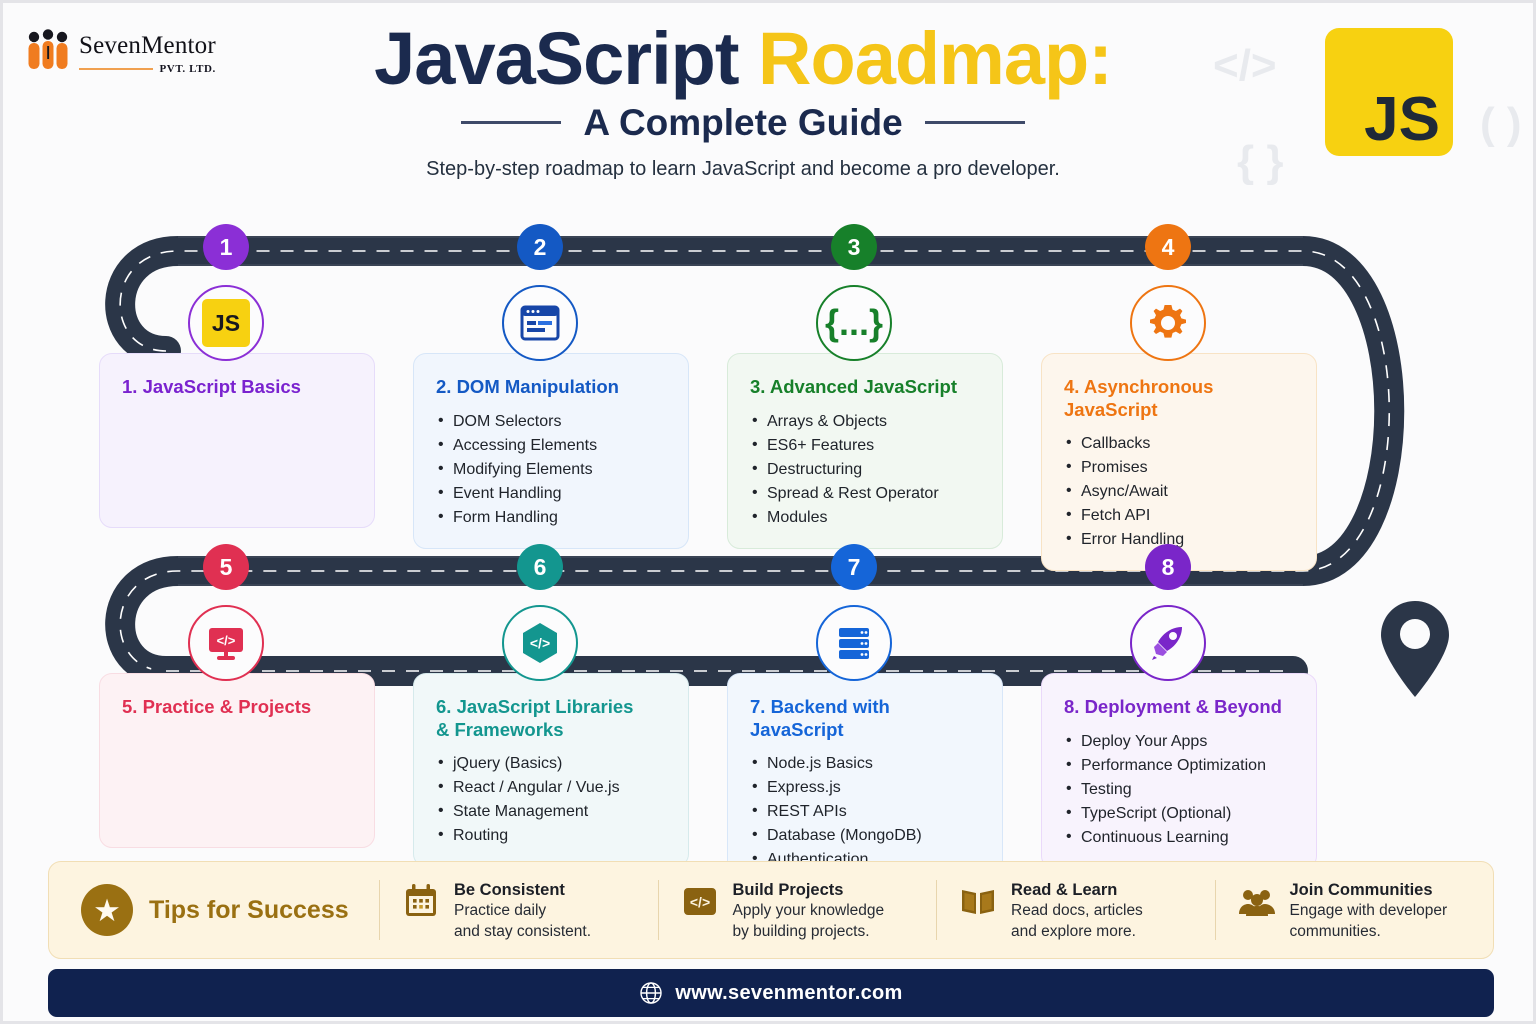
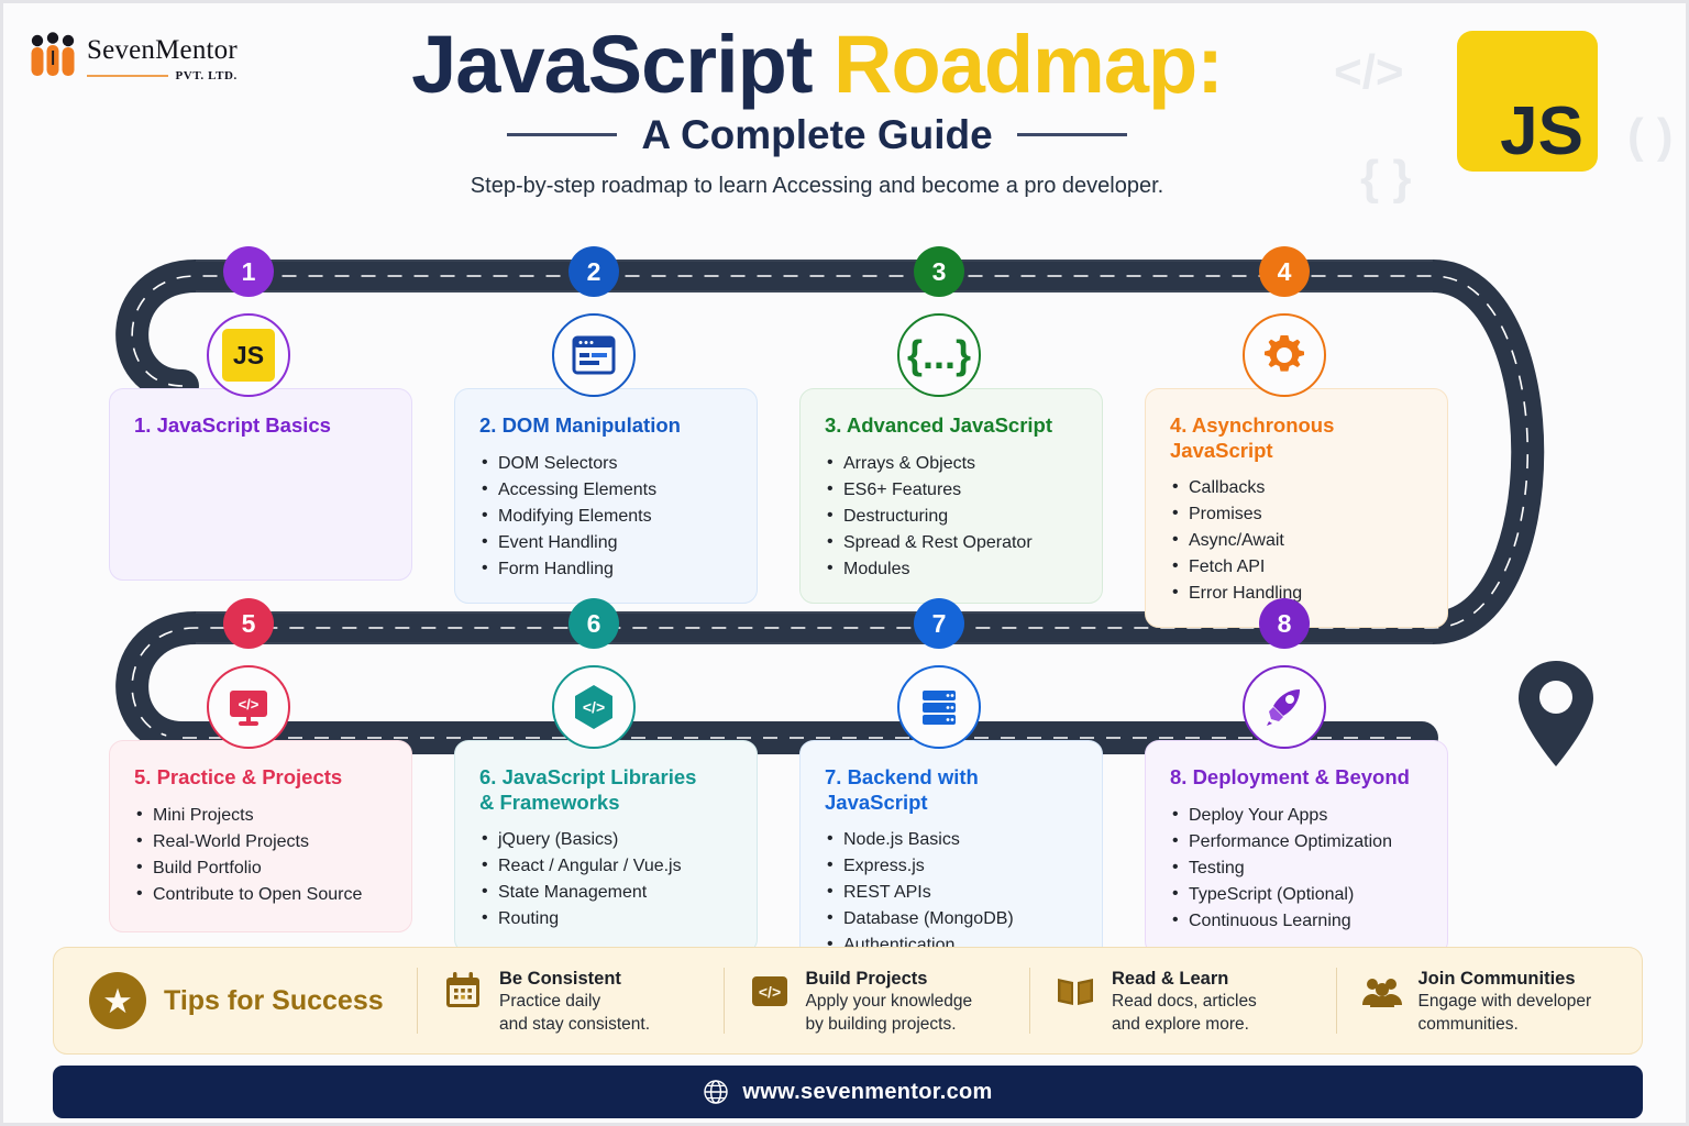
  SevenMentor
  PVT. LTD.
  JavaScript Roadmap:
  A Complete Guide
- Step-by-step roadmap to learn JavaScript and become a pro developer.
+ Step-by-step roadmap to learn Accessing and become a pro developer.
  JS
  1
  JS
  1. JavaScript Basics
  2
  2. DOM Manipulation
  DOM Selectors
  Accessing Elements
  Modifying Elements
  Event Handling
  Form Handling
  3
  {...}
  3. Advanced JavaScript
  Arrays & Objects
  ES6+ Features
  Destructuring
  Spread & Rest Operator
  Modules
  4
  4. Asynchronous JavaScript
  Callbacks
  Promises
  Async/Await
  Fetch API
  Error Handling
  5
  </>
  5. Practice & Projects
+ Mini Projects
+ Real-World Projects
+ Build Portfolio
+ Contribute to Open Source
  6
  </>
  6. JavaScript Libraries
  & Frameworks
  jQuery (Basics)
  React / Angular / Vue.js
  State Management
  Routing
  7
  7. Backend with JavaScript
  Node.js Basics
  Express.js
  REST APIs
  Database (MongoDB)
  Authentication
  8
  8. Deployment & Beyond
  Deploy Your Apps
  Performance Optimization
  Testing
  TypeScript (Optional)
  Continuous Learning
  ★
  Tips for Success
  Be Consistent
  Practice daily
  and stay consistent.
  </>
  Build Projects
  Apply your knowledge
  by building projects.
  Read & Learn
  Read docs, articles
  and explore more.
  Join Communities
  Engage with developer
  communities.
  www.sevenmentor.com
